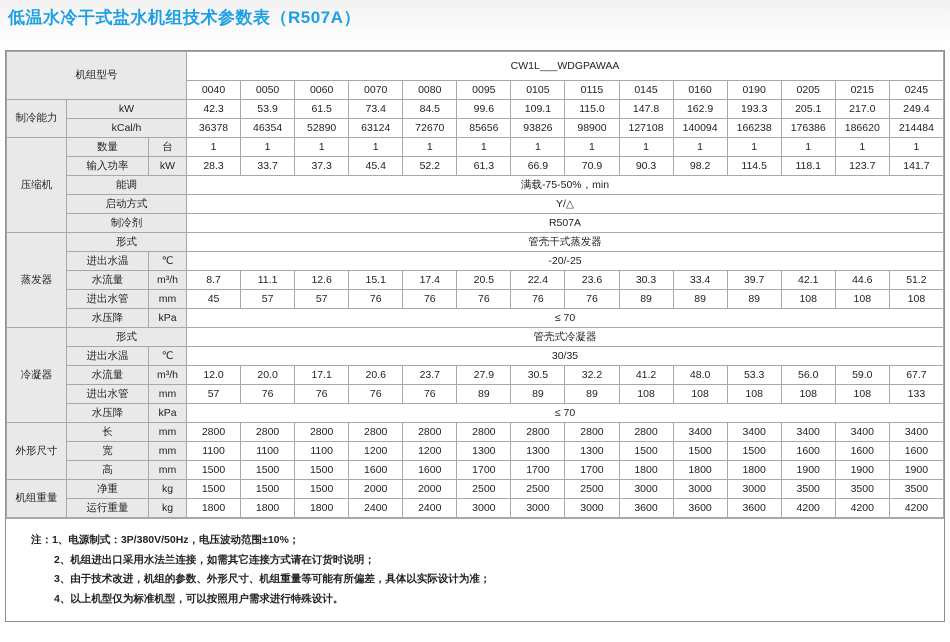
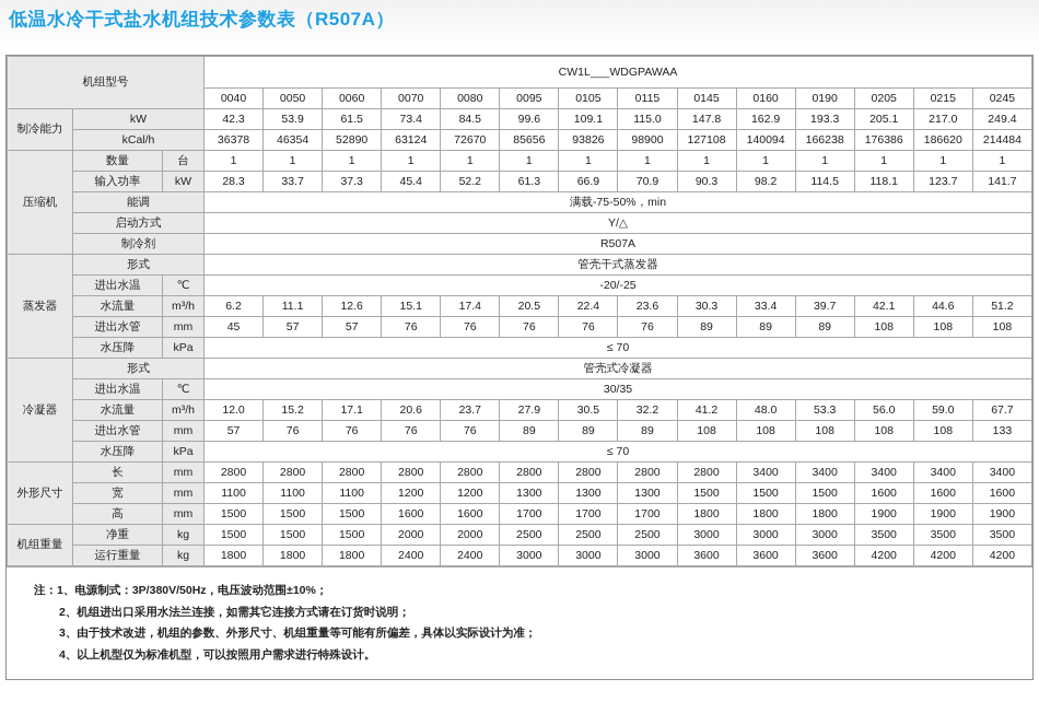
  低温水冷干式盐水机组技术参数表（R507A）
  机组型号	CW1L___WDGPAWAA
  0040	0050	0060	0070	0080	0095	0105	0115	0145	0160	0190	0205	0215	0245
  制冷能力	kW	42.3	53.9	61.5	73.4	84.5	99.6	109.1	115.0	147.8	162.9	193.3	205.1	217.0	249.4
  kCal/h	36378	46354	52890	63124	72670	85656	93826	98900	127108	140094	166238	176386	186620	214484
  压缩机	数量	台	1	1	1	1	1	1	1	1	1	1	1	1	1	1
  输入功率	kW	28.3	33.7	37.3	45.4	52.2	61.3	66.9	70.9	90.3	98.2	114.5	118.1	123.7	141.7
  能调	满载-75-50%，min
  启动方式	Y/△
  制冷剂	R507A
  蒸发器	形式	管壳干式蒸发器
  进出水温	℃	-20/-25
- 水流量	m³/h	8.7	11.1	12.6	15.1	17.4	20.5	22.4	23.6	30.3	33.4	39.7	42.1	44.6	51.2
+ 水流量	m³/h	6.2	11.1	12.6	15.1	17.4	20.5	22.4	23.6	30.3	33.4	39.7	42.1	44.6	51.2
  进出水管	mm	45	57	57	76	76	76	76	76	89	89	89	108	108	108
  水压降	kPa	≤ 70
  冷凝器	形式	管壳式冷凝器
  进出水温	℃	30/35
- 水流量	m³/h	12.0	20.0	17.1	20.6	23.7	27.9	30.5	32.2	41.2	48.0	53.3	56.0	59.0	67.7
+ 水流量	m³/h	12.0	15.2	17.1	20.6	23.7	27.9	30.5	32.2	41.2	48.0	53.3	56.0	59.0	67.7
  进出水管	mm	57	76	76	76	76	89	89	89	108	108	108	108	108	133
  水压降	kPa	≤ 70
  外形尺寸	长	mm	2800	2800	2800	2800	2800	2800	2800	2800	2800	3400	3400	3400	3400	3400
  宽	mm	1100	1100	1100	1200	1200	1300	1300	1300	1500	1500	1500	1600	1600	1600
  高	mm	1500	1500	1500	1600	1600	1700	1700	1700	1800	1800	1800	1900	1900	1900
  机组重量	净重	kg	1500	1500	1500	2000	2000	2500	2500	2500	3000	3000	3000	3500	3500	3500
  运行重量	kg	1800	1800	1800	2400	2400	3000	3000	3000	3600	3600	3600	4200	4200	4200
  注：1、电源制式：3P/380V/50Hz，电压波动范围±10%；
  2、机组进出口采用水法兰连接，如需其它连接方式请在订货时说明；
  3、由于技术改进，机组的参数、外形尺寸、机组重量等可能有所偏差，具体以实际设计为准；
  4、以上机型仅为标准机型，可以按照用户需求进行特殊设计。
